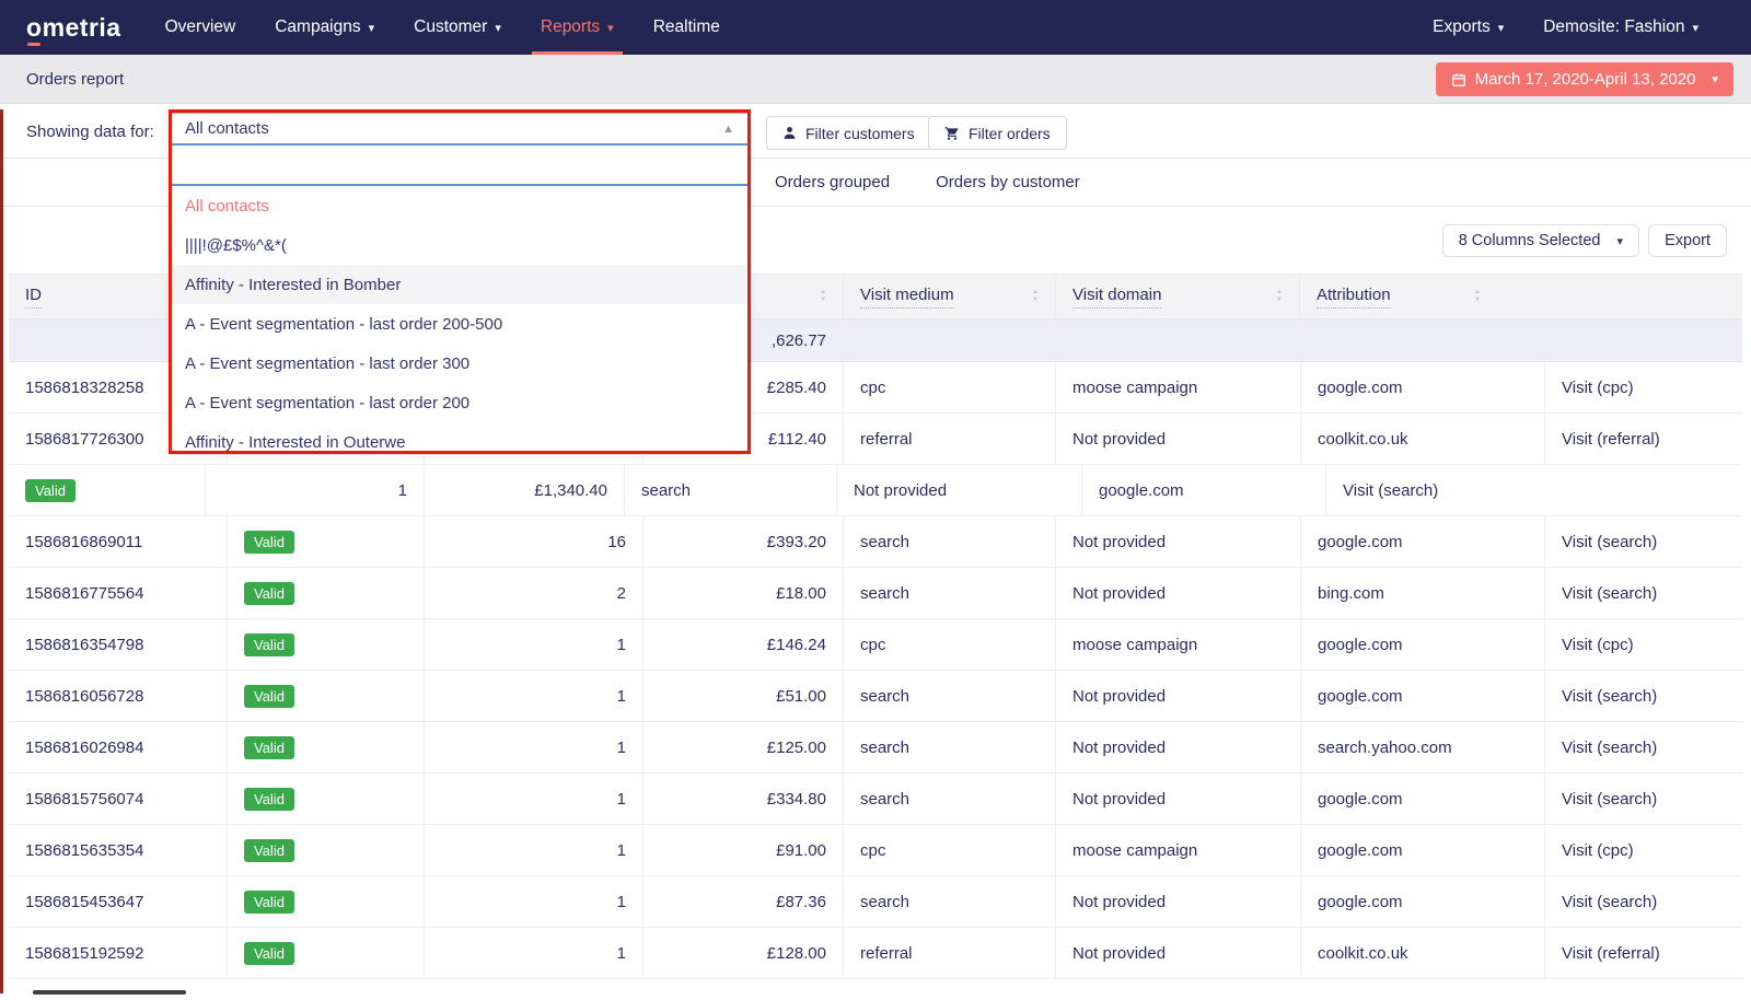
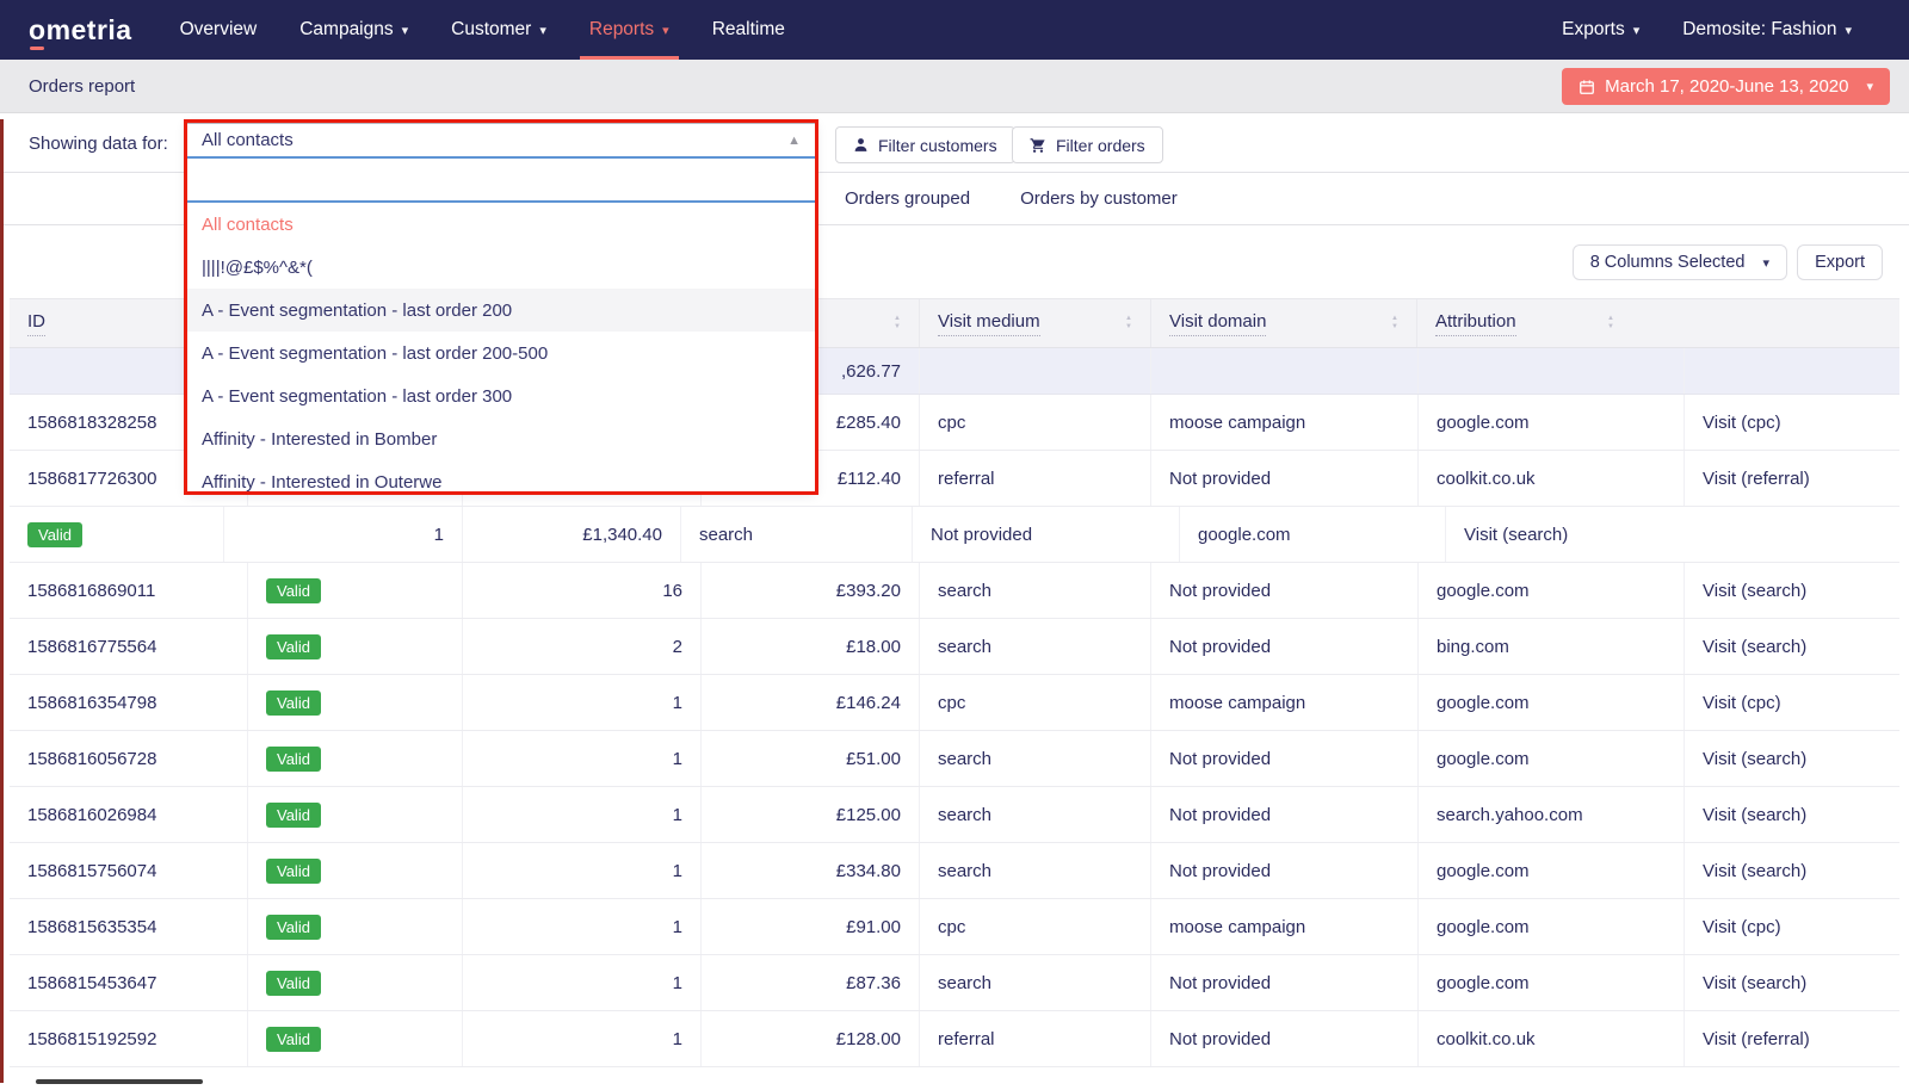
  o
  metria
  Overview
  Campaigns
  ▾
  Customer
  ▾
  Reports
  ▾
  Realtime
  Exports
  ▾
  Demosite: Fashion
  ▾
  Orders report
- March 17, 2020-April 13, 2020
+ March 17, 2020-June 13, 2020
  ▾
  Showing data for:
  Filter customers
  Filter orders
  Orders grouped
  Orders by customer
  8 Columns Selected
  ▾
  Export
  ID
  Visit medium
  Visit domain
  Attribution
  ,626.77
  1586818328258
  £285.40
  cpc
  moose campaign
  google.com
  Visit (cpc)
  1586817726300
  £112.40
  referral
  Not provided
  coolkit.co.uk
  Visit (referral)
  Valid
  1
  £1,340.40
  search
  Not provided
  google.com
  Visit (search)
  1586816869011
  Valid
  16
  £393.20
  search
  Not provided
  google.com
  Visit (search)
  1586816775564
  Valid
  2
  £18.00
  search
  Not provided
  bing.com
  Visit (search)
  1586816354798
  Valid
  1
  £146.24
  cpc
  moose campaign
  google.com
  Visit (cpc)
  1586816056728
  Valid
  1
  £51.00
  search
  Not provided
  google.com
  Visit (search)
  1586816026984
  Valid
  1
  £125.00
  search
  Not provided
  search.yahoo.com
  Visit (search)
  1586815756074
  Valid
  1
  £334.80
  search
  Not provided
  google.com
  Visit (search)
  1586815635354
  Valid
  1
  £91.00
  cpc
  moose campaign
  google.com
  Visit (cpc)
  1586815453647
  Valid
  1
  £87.36
  search
  Not provided
  google.com
  Visit (search)
  1586815192592
  Valid
  1
  £128.00
  referral
  Not provided
  coolkit.co.uk
  Visit (referral)
  All contacts
  ▲
  All contacts
  ||||!@£$%^&*(
- Affinity - Interested in Bomber
+ A - Event segmentation - last order 200
  A - Event segmentation - last order 200-500
  A - Event segmentation - last order 300
- A - Event segmentation - last order 200
+ Affinity - Interested in Bomber
  Affinity - Interested in Outerwe
